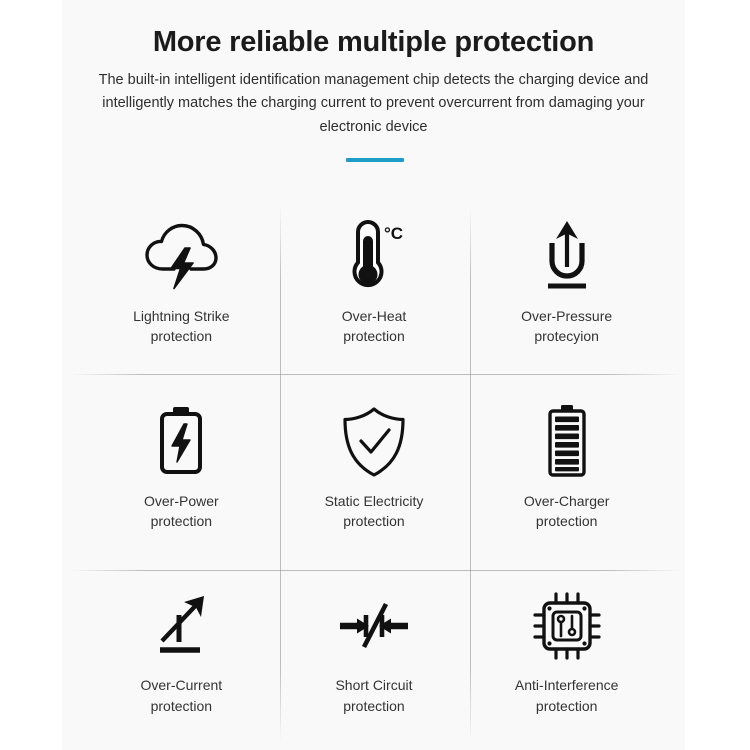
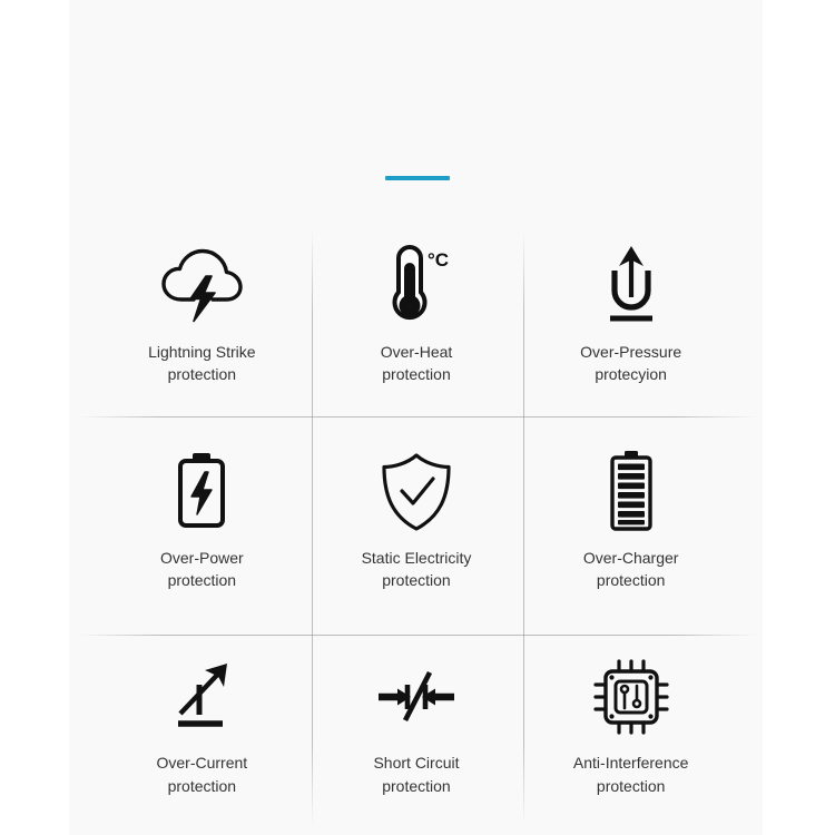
- More reliable multiple protection
- The built-in intelligent identification management chip detects the charging device and intelligently matches the charging current to prevent overcurrent from damaging your electronic device
  Lightning Strike
  protection
  °C
  Over-Heat
  protection
  Over-Pressure
  protecyion
  Over-Power
  protection
  Static Electricity
  protection
  Over-Charger
  protection
  Over-Current
  protection
  Short Circuit
  protection
  Anti-Interference
  protection
